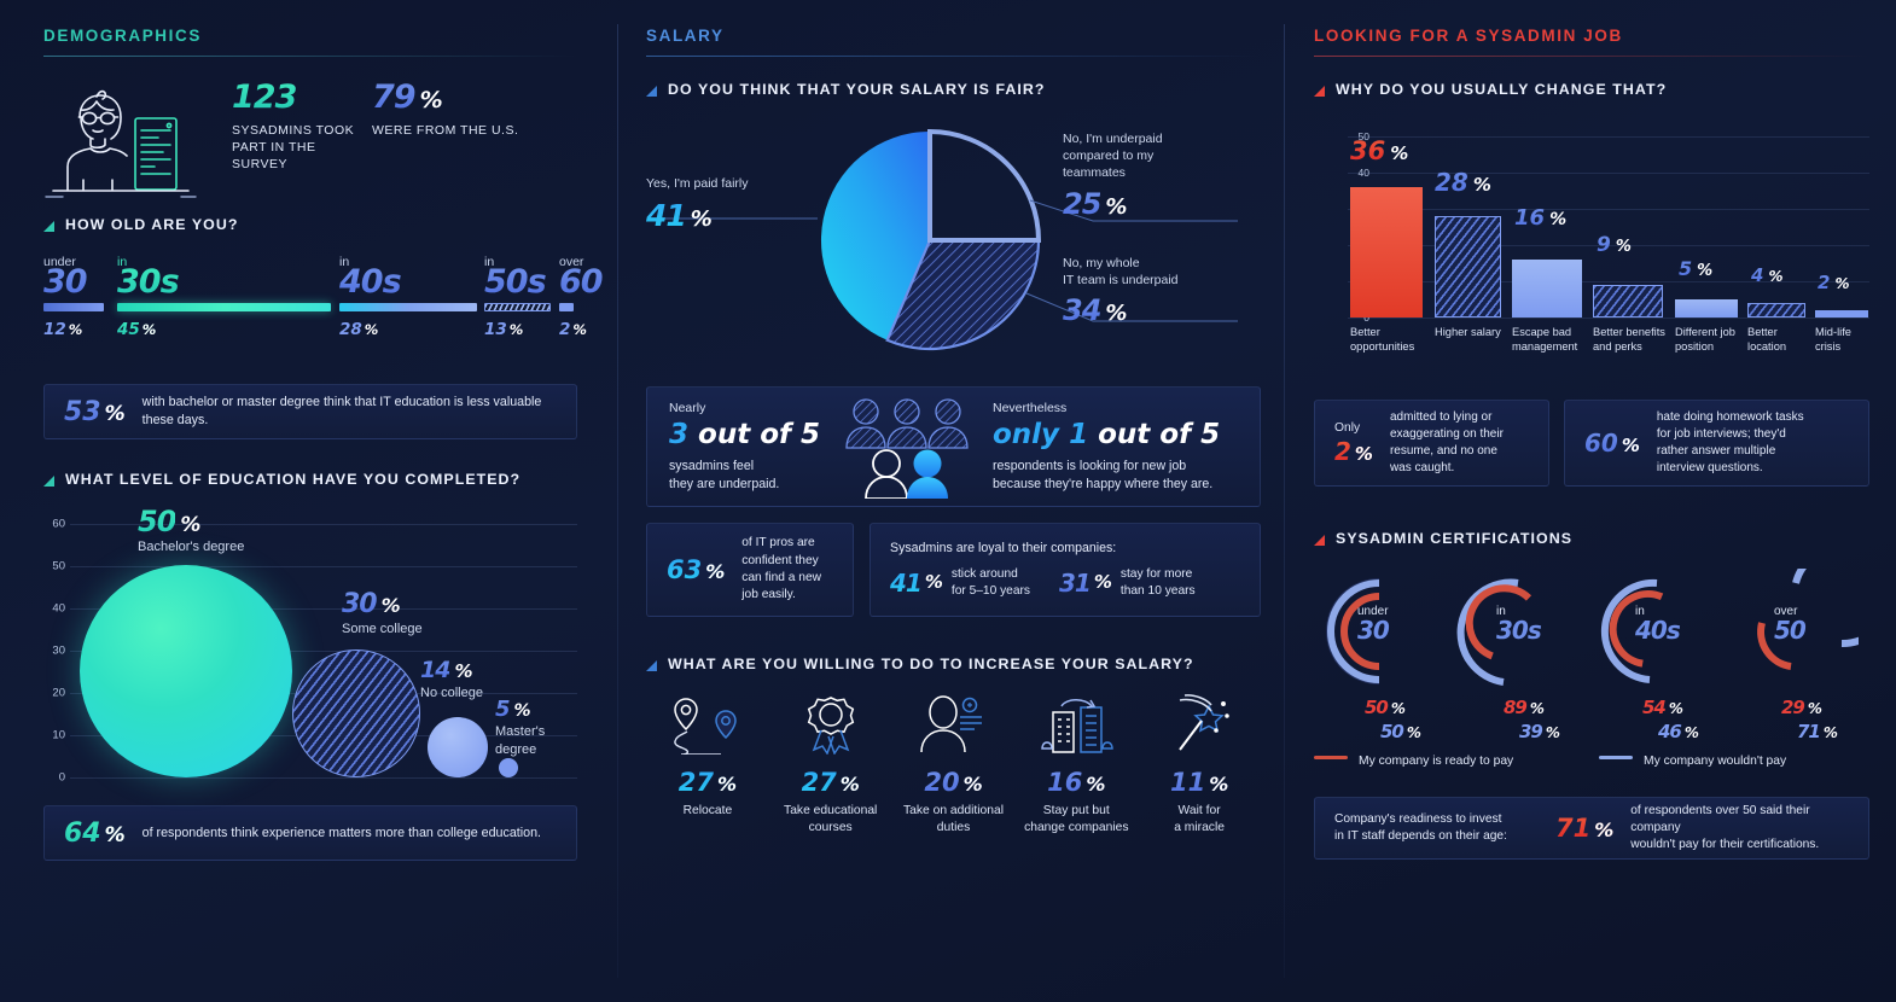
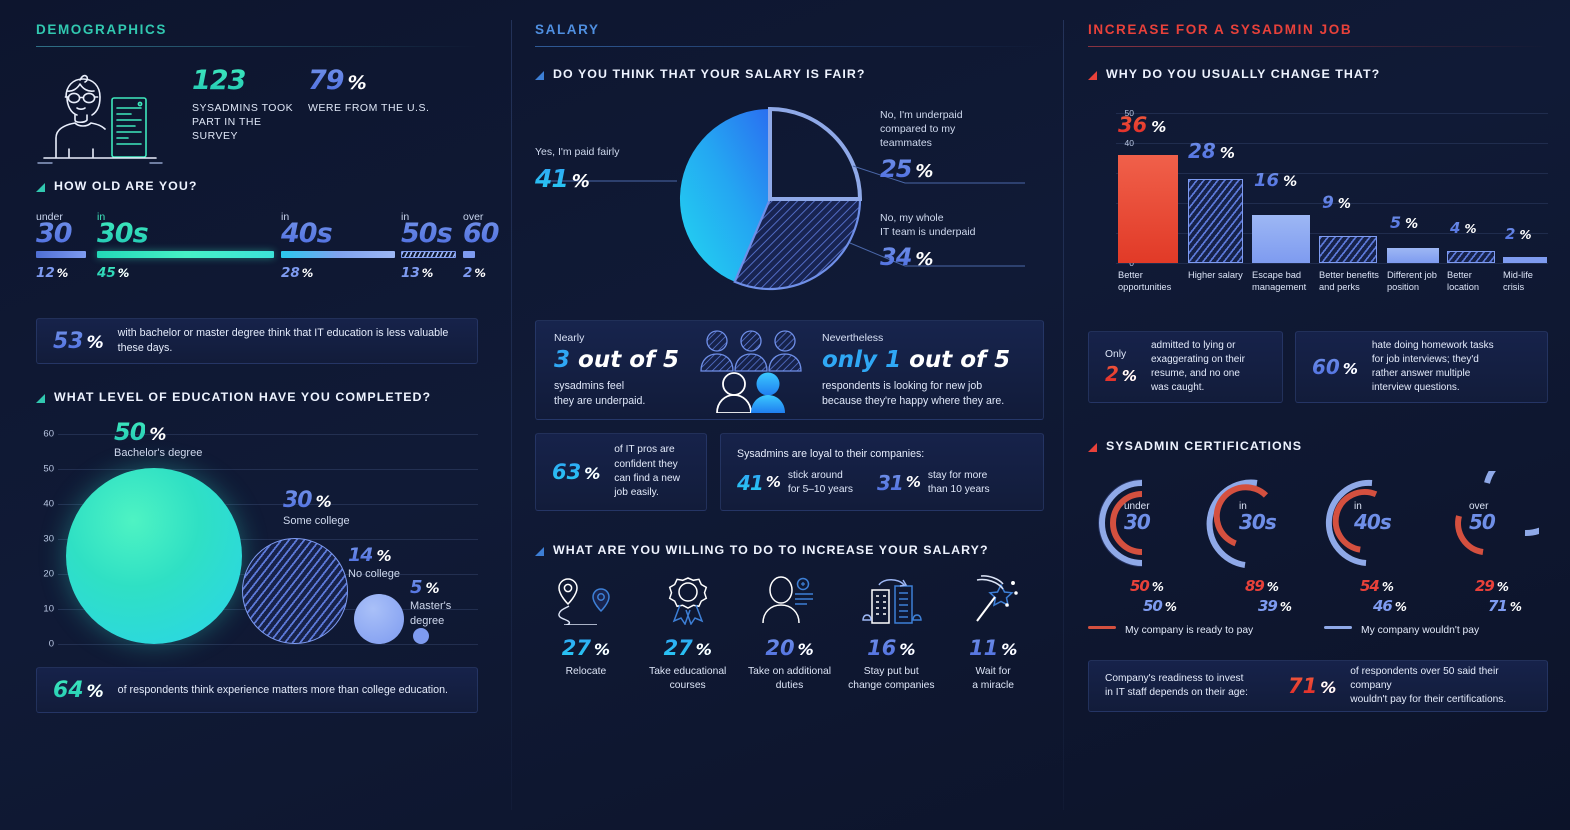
  DEMOGRAPHICS
  123
  SYSADMINS TOOK
  PART IN THE SURVEY
  79
  %
  WERE FROM THE U.S.
  HOW OLD ARE YOU?
  under
  30
  12 %
  in
  30s
  45 %
  in
  40s
  28 %
  in
  50s
  13 %
  over
  60
  2 %
  53 %
  with bachelor or master degree think that IT education is less valuable these days.
  WHAT LEVEL OF EDUCATION HAVE YOU COMPLETED?
  60
  50
  40
  30
  20
  10
  0
  50
  %
  Bachelor's degree
  30
  %
  Some college
  14
  %
  No college
  5
  %
  Master's degree
  64 %
  of respondents think experience matters more than college education.
  SALARY
  DO YOU THINK THAT YOUR SALARY IS FAIR?
  Yes, I'm paid fairly
  41
  %
  No, I'm underpaid
  compared to my
  teammates
  25
  %
  No, my whole
  IT team is underpaid
  34
  %
  Nearly
  3 out of 5
  sysadmins feel
  they are underpaid.
  Nevertheless
  only 1 out of 5
  respondents is looking for new job
  because they're happy where they are.
  63 %
  of IT pros are
  confident they
  can find a new
  job easily.
  Sysadmins are loyal to their companies:
  41
  %
  stick around
  for 5–10 years
  31
  %
  stay for more
  than 10 years
  WHAT ARE YOU WILLING TO DO TO INCREASE YOUR SALARY?
  27 %
  Relocate
  27 %
  Take educational
  courses
  20 %
  Take on additional
  duties
  16 %
  Stay put but
  change companies
  11 %
  Wait for
  a miracle
- LOOKING FOR A SYSADMIN JOB
+ INCREASE FOR A SYSADMIN JOB
  WHY DO YOU USUALLY CHANGE THAT?
  40
  0
  36 %
  28 %
  16 %
  9 %
  5 %
  4 %
  2 %
  Better opportunities
  Higher salary
  Escape bad management
  Better benefits and perks
  Different job position
  Better location
  Mid-life crisis
  Only
  2 %
  admitted to lying or
  exaggerating on their
  resume, and no one
  was caught.
  60 %
  hate doing homework tasks
  for job interviews; they'd
  rather answer multiple
  interview questions.
  SYSADMIN CERTIFICATIONS
  under
  30
  50
  %
  50
  %
  in
  30s
  89
  %
  39
  %
  in
  40s
  54
  %
  46
  %
  over
  50
  29
  %
  71
  %
  My company is ready to pay
  My company wouldn't pay
  Company's readiness to invest
  in IT staff depends on their age:
  71 %
  of respondents over 50 said their company
  wouldn't pay for their certifications.
